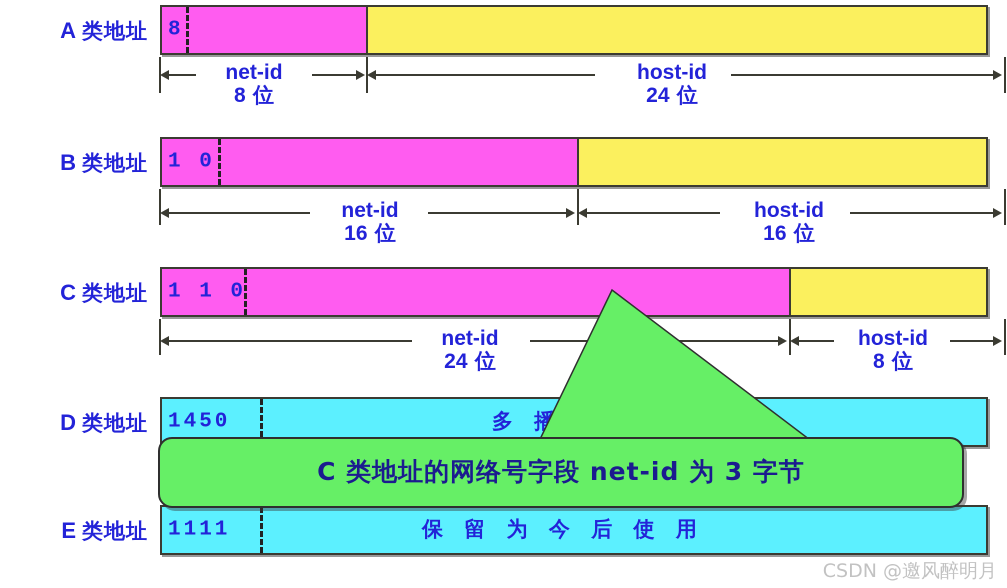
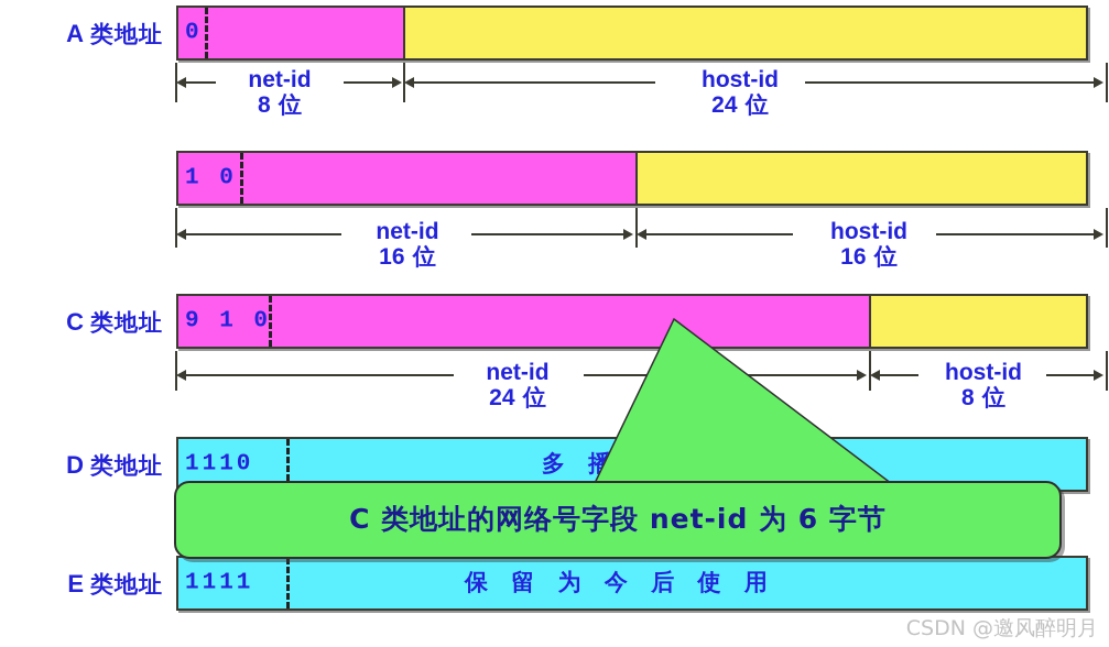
  A 类地址
- 8
+ 0
  net-id
  8 位
  host-id
  24 位
- B 类地址
  1 0
  net-id
  16 位
  host-id
  16 位
  C 类地址
- 1 1 0
+ 9 1 0
  net-id
  24 位
  host-id
  8 位
  D 类地址
- 1450
+ 1110
  E 类地址
  1111
  保 留 为 今 后 使 用
- C 类地址的网络号字段 net-id 为 3 字节
+ C 类地址的网络号字段 net-id 为 6 字节
  CSDN @邀风醉明月
